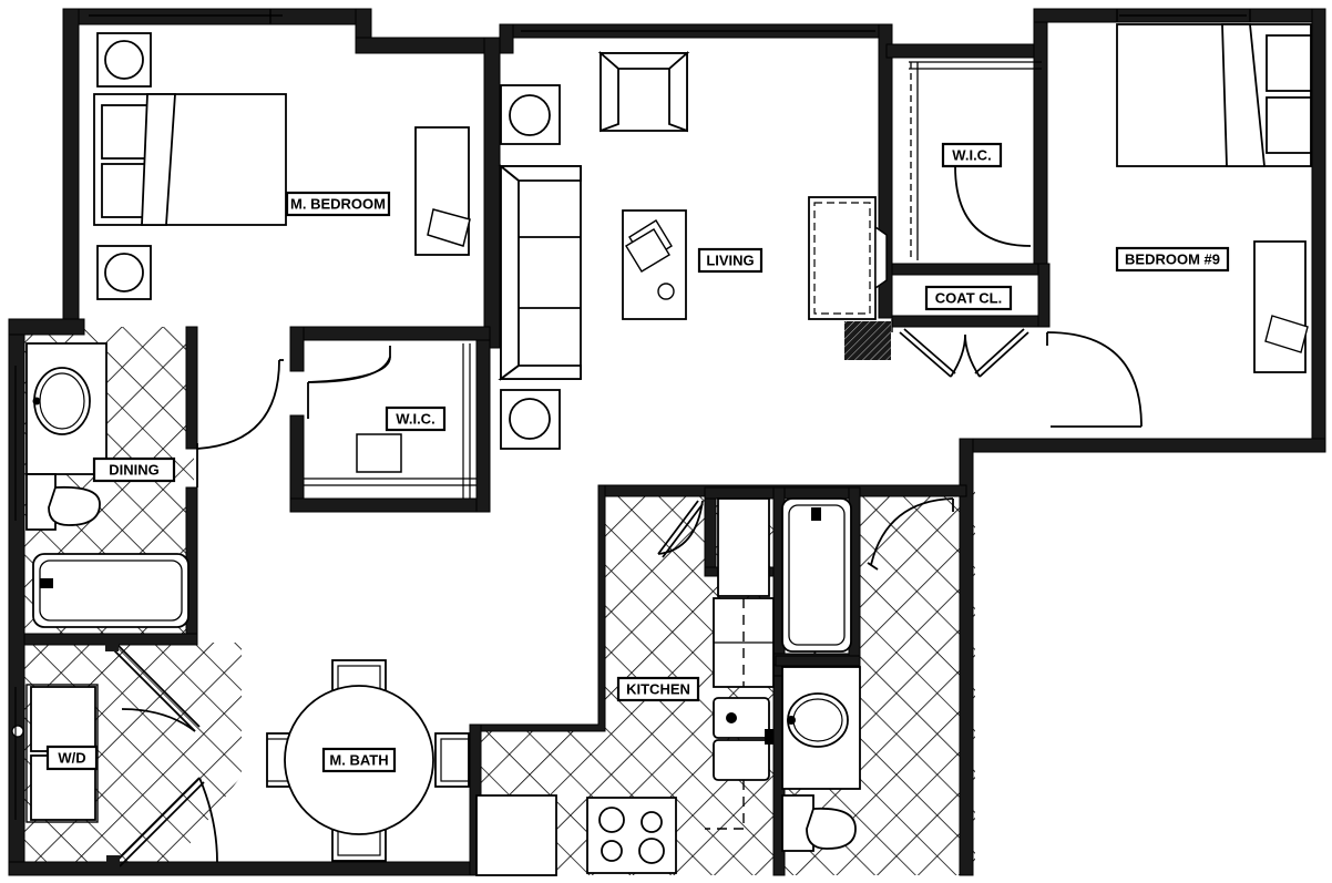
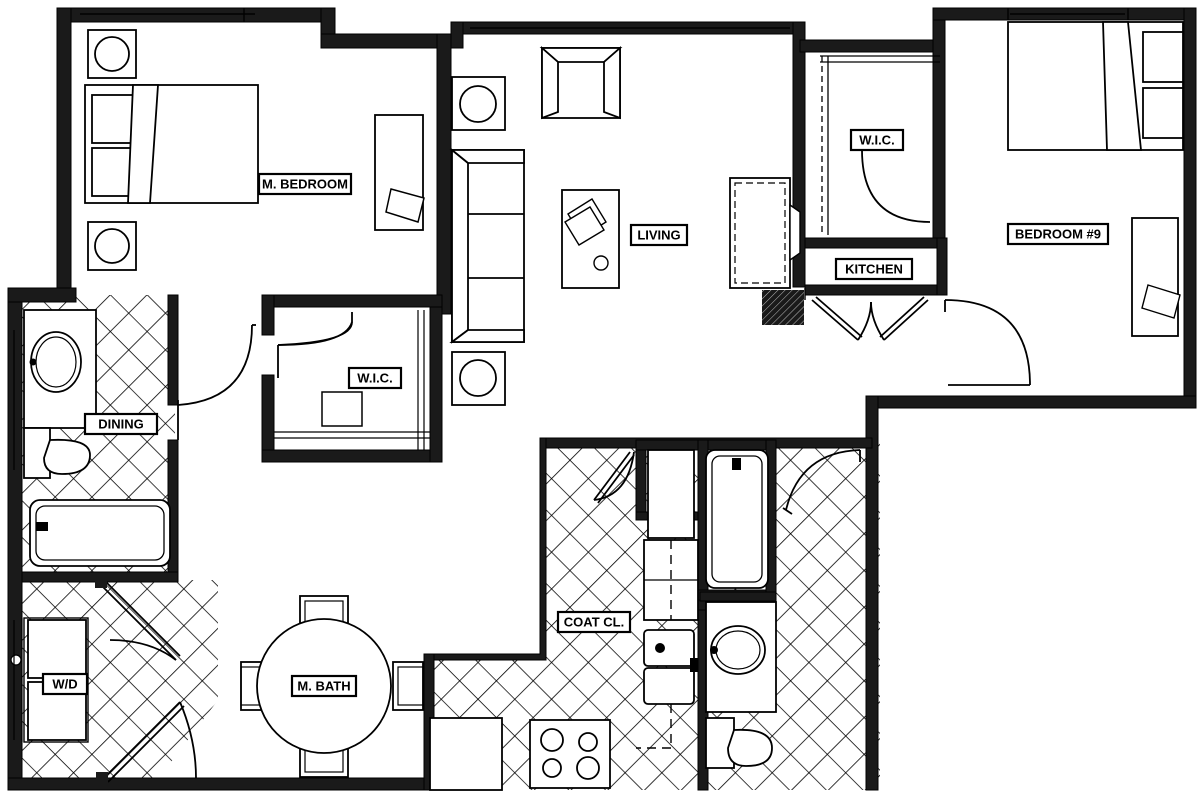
  M. BEDROOM
  LIVING
  W.I.C.
  W.I.C.
  BEDROOM #9
- COAT CL.
+ KITCHEN
  DINING
- KITCHEN
+ COAT CL.
  M. BATH
  W/D
